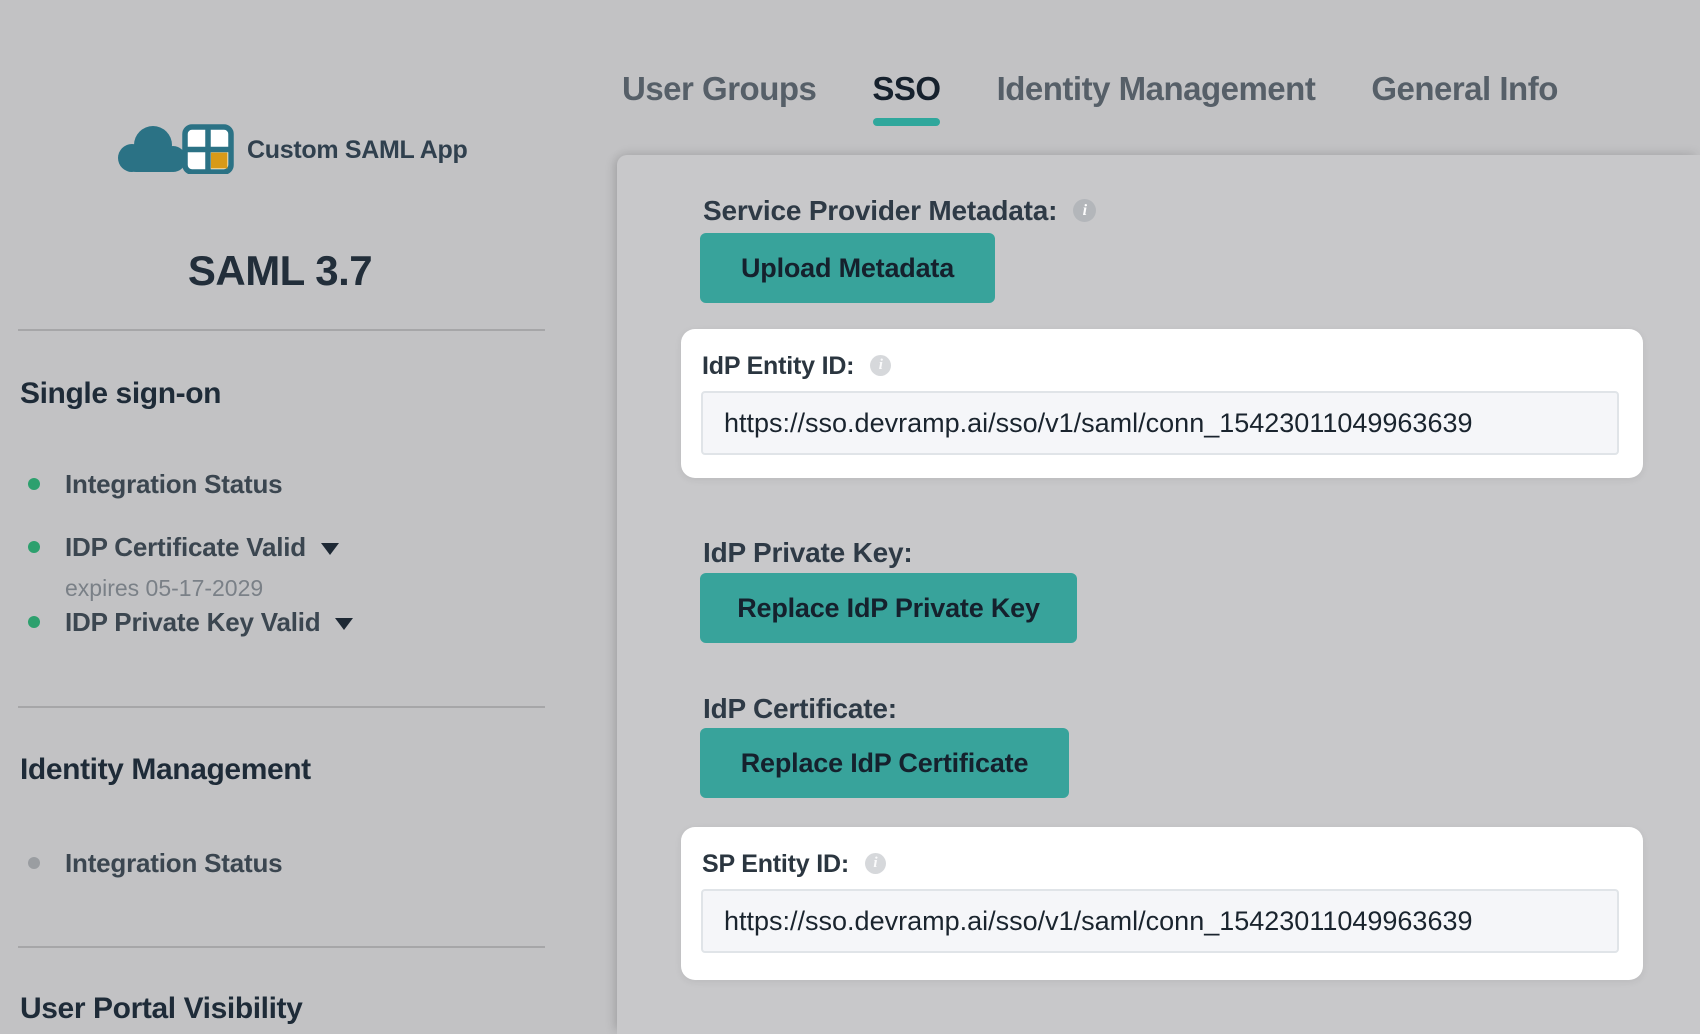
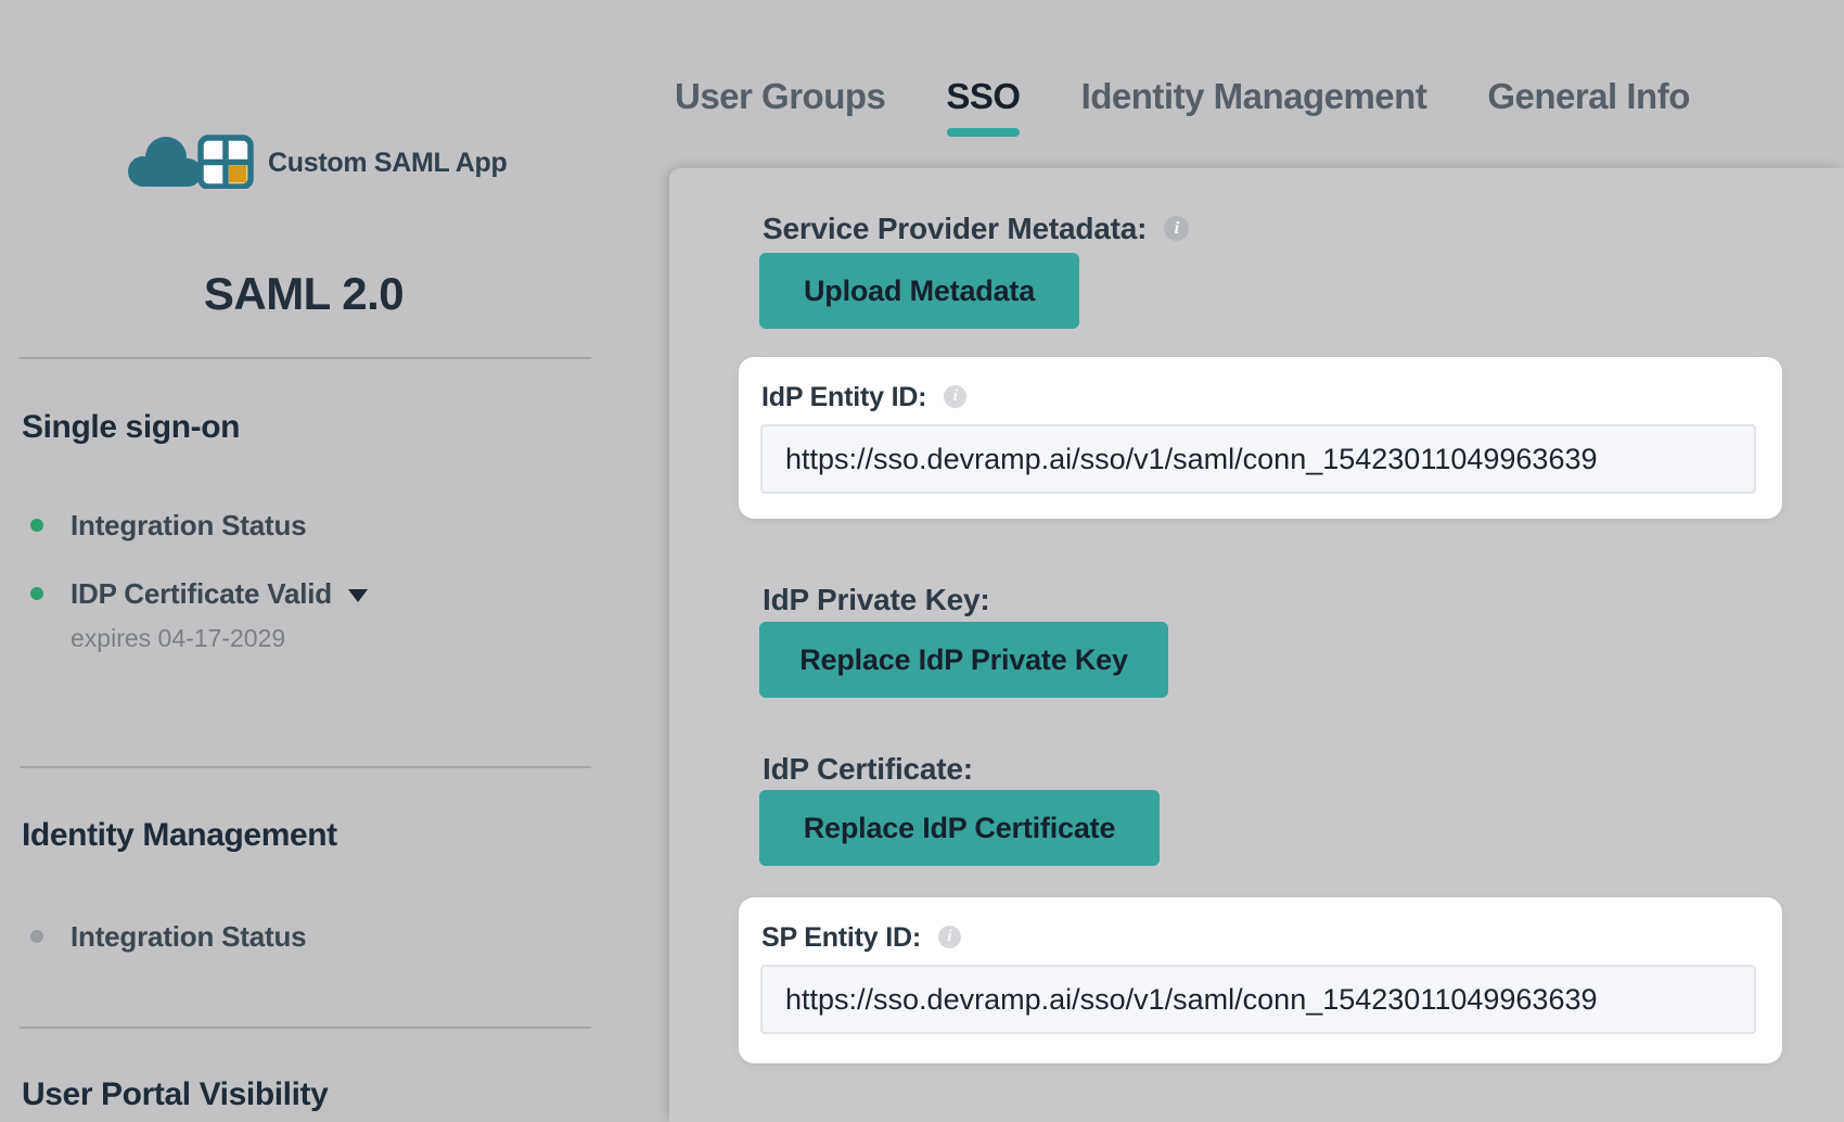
  Custom SAML App
- SAML 3.7
+ SAML 2.0
  Single sign-on
  Integration Status
  IDP Certificate Valid
- expires 05-17-2029
+ expires 04-17-2029
- IDP Private Key Valid
  Identity Management
  Integration Status
  User Portal Visibility
  User Groups
  SSO
  Identity Management
  General Info
  Service Provider Metadata:
  i
  Upload Metadata
  IdP Entity ID:
  i
  https://sso.devramp.ai/sso/v1/saml/conn_15423011049963639
  IdP Private Key:
  Replace IdP Private Key
  IdP Certificate:
  Replace IdP Certificate
  SP Entity ID:
  i
  https://sso.devramp.ai/sso/v1/saml/conn_15423011049963639
